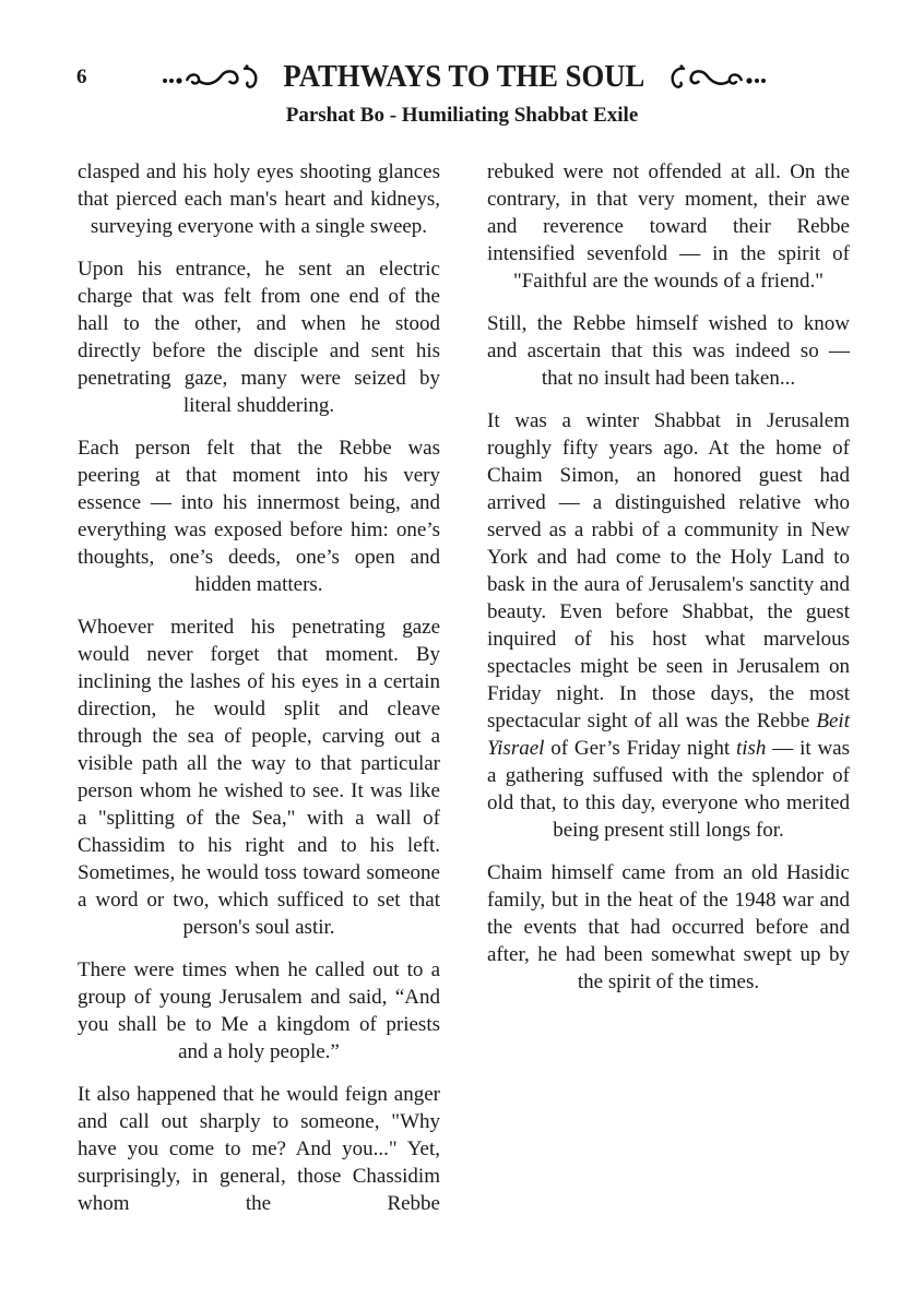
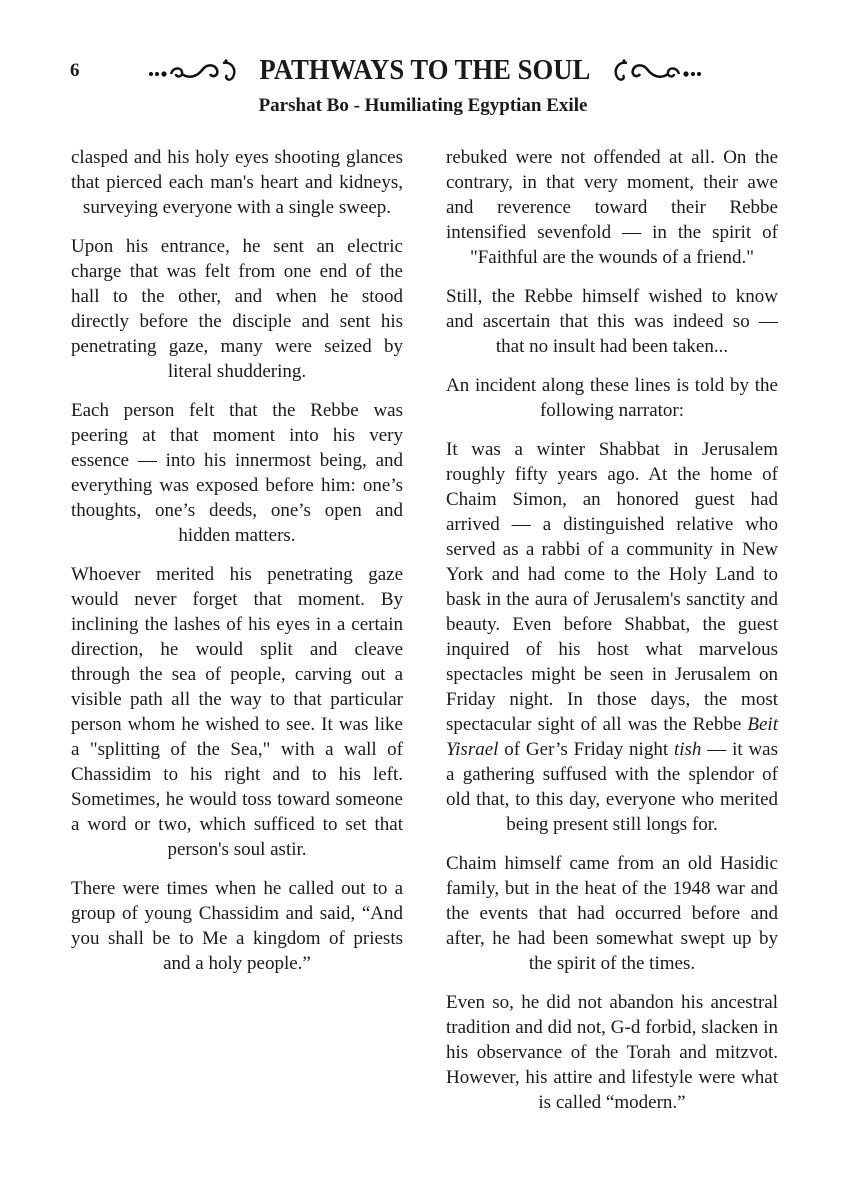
  6
  PATHWAYS TO THE SOUL
- Parshat Bo - Humiliating Shabbat Exile
+ Parshat Bo - Humiliating Egyptian Exile
  clasped and his holy eyes shooting glances that pierced each man's heart and kidneys, surveying everyone with a single sweep.
  Upon his entrance, he sent an electric charge that was felt from one end of the hall to the other, and when he stood directly before the disciple and sent his penetrating gaze, many were seized by literal shuddering.
  Each person felt that the Rebbe was peering at that moment into his very essence — into his innermost being, and everything was exposed before him: one’s thoughts, one’s deeds, one’s open and hidden matters.
  Whoever merited his penetrating gaze would never forget that moment. By inclining the lashes of his eyes in a certain direction, he would split and cleave through the sea of people, carving out a visible path all the way to that particular person whom he wished to see. It was like a "splitting of the Sea," with a wall of Chassidim to his right and to his left. Sometimes, he would toss toward someone a word or two, which sufficed to set that person's soul astir.
- There were times when he called out to a group of young Jerusalem and said, “And you shall be to Me a kingdom of priests and a holy people.”
+ There were times when he called out to a group of young Chassidim and said, “And you shall be to Me a kingdom of priests and a holy people.”
- It also happened that he would feign anger and call out sharply to someone, "Why have you come to me? And you..." Yet, surprisingly, in general, those Chassidim whom the Rebbe
  rebuked were not offended at all. On the contrary, in that very moment, their awe and reverence toward their Rebbe intensified sevenfold — in the spirit of "Faithful are the wounds of a friend."
  Still, the Rebbe himself wished to know and ascertain that this was indeed so — that no insult had been taken...
+ An incident along these lines is told by the following narrator:
  It was a winter Shabbat in Jerusalem roughly fifty years ago. At the home of Chaim Simon, an honored guest had arrived — a distinguished relative who served as a rabbi of a community in New York and had come to the Holy Land to bask in the aura of Jerusalem's sanctity and beauty. Even before Shabbat, the guest inquired of his host what marvelous spectacles might be seen in Jerusalem on Friday night. In those days, the most spectacular sight of all was the Rebbe Beit Yisrael of Ger’s Friday night tish — it was a gathering suffused with the splendor of old that, to this day, everyone who merited being present still longs for.
  Chaim himself came from an old Hasidic family, but in the heat of the 1948 war and the events that had occurred before and after, he had been somewhat swept up by the spirit of the times.
+ Even so, he did not abandon his ancestral tradition and did not, G-d forbid, slacken in his observance of the Torah and mitzvot. However, his attire and lifestyle were what is called “modern.”
